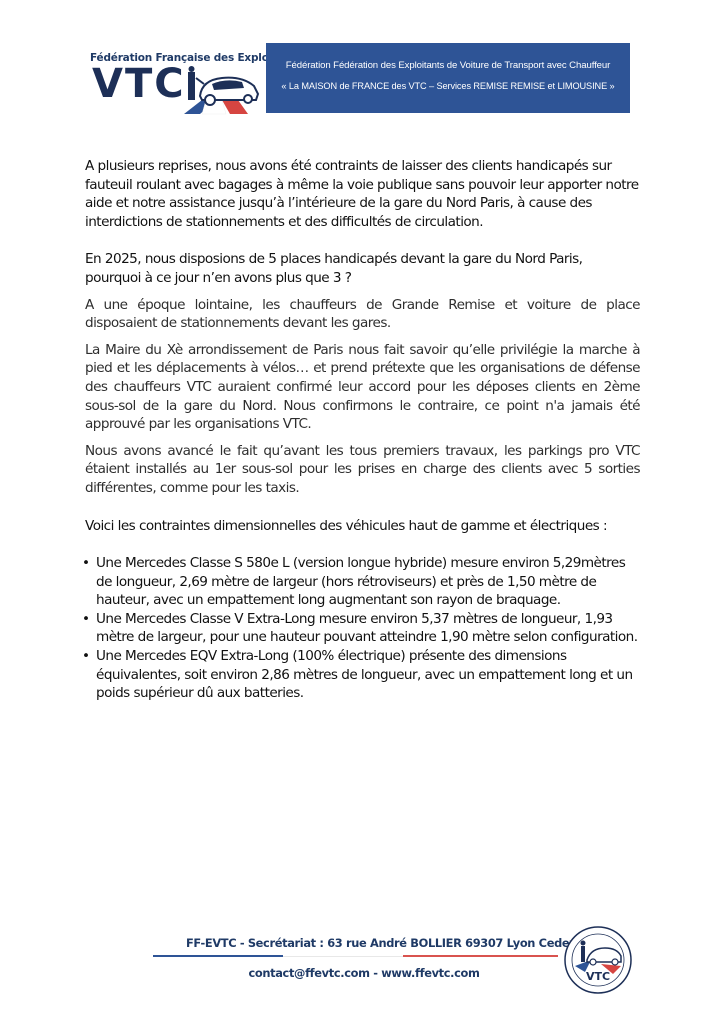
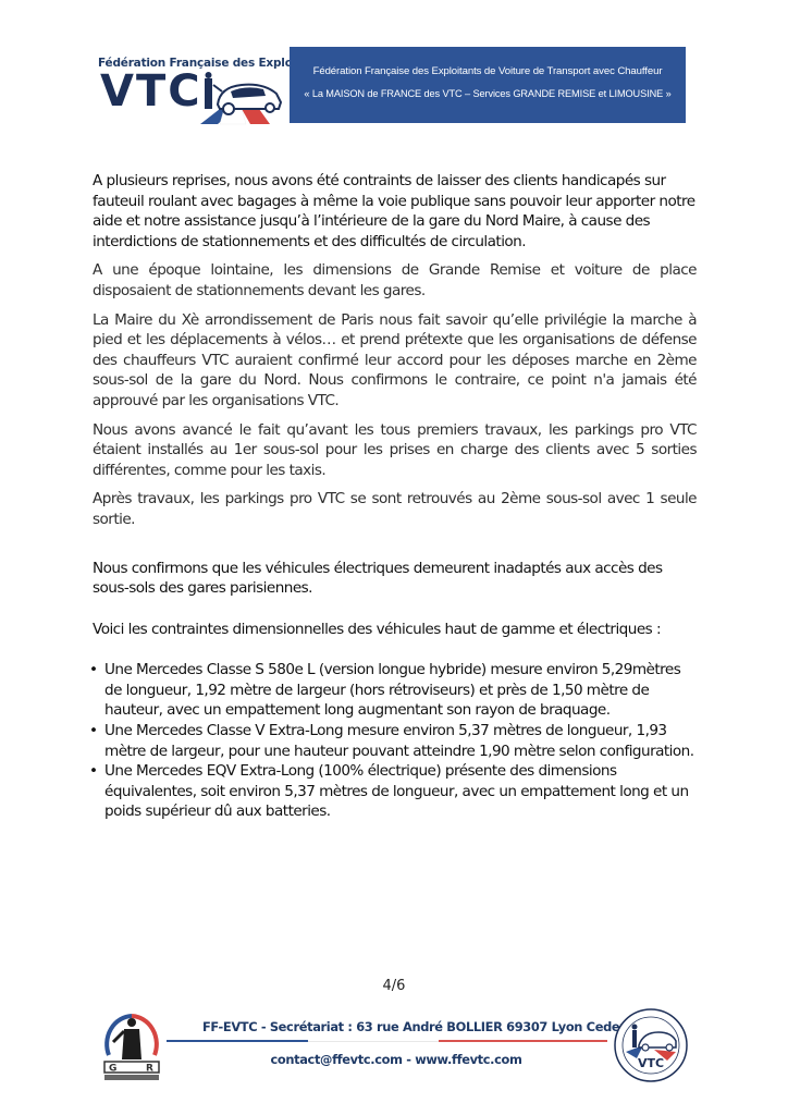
  Fédération Française des Expl
  VTC
- Fédération Fédération des Exploitants de Voiture de Transport avec Chauffeur
+ Fédération Française des Exploitants de Voiture de Transport avec Chauffeur
- « La MAISON de FRANCE des VTC – Services REMISE REMISE et LIMOUSINE »
+ « La MAISON de FRANCE des VTC – Services GRANDE REMISE et LIMOUSINE »
- A plusieurs reprises, nous avons été contraints de laisser des clients handicapés sur fauteuil roulant avec bagages à même la voie publique sans pouvoir leur apporter notre aide et notre assistance jusqu’à l’intérieure de la gare du Nord Paris, à cause des interdictions de stationnements et des difficultés de circulation.
+ A plusieurs reprises, nous avons été contraints de laisser des clients handicapés sur fauteuil roulant avec bagages à même la voie publique sans pouvoir leur apporter notre aide et notre assistance jusqu’à l’intérieure de la gare du Nord Maire, à cause des interdictions de stationnements et des difficultés de circulation.
- En 2025, nous disposions de 5 places handicapés devant la gare du Nord Paris, pourquoi à ce jour n’en avons plus que 3 ?
- A une époque lointaine, les chauffeurs de Grande Remise et voiture de place disposaient de stationnements devant les gares.
+ A une époque lointaine, les dimensions de Grande Remise et voiture de place disposaient de stationnements devant les gares.
- La Maire du Xè arrondissement de Paris nous fait savoir qu’elle privilégie la marche à pied et les déplacements à vélos… et prend prétexte que les organisations de défense des chauffeurs VTC auraient confirmé leur accord pour les déposes clients en 2ème sous-sol de la gare du Nord. Nous confirmons le contraire, ce point n'a jamais été approuvé par les organisations VTC.
+ La Maire du Xè arrondissement de Paris nous fait savoir qu’elle privilégie la marche à pied et les déplacements à vélos… et prend prétexte que les organisations de défense des chauffeurs VTC auraient confirmé leur accord pour les déposes marche en 2ème sous-sol de la gare du Nord. Nous confirmons le contraire, ce point n'a jamais été approuvé par les organisations VTC.
  Nous avons avancé le fait qu’avant les tous premiers travaux, les parkings pro VTC étaient installés au 1er sous-sol pour les prises en charge des clients avec 5 sorties différentes, comme pour les taxis.
+ Après travaux, les parkings pro VTC se sont retrouvés au 2ème sous-sol avec 1 seule sortie.
+ Nous confirmons que les véhicules électriques demeurent inadaptés aux accès des sous-sols des gares parisiennes.
  Voici les contraintes dimensionnelles des véhicules haut de gamme et électriques :
  •
- Une Mercedes Classe S 580e L (version longue hybride) mesure environ 5,29mètres de longueur, 2,69 mètre de largeur (hors rétroviseurs) et près de 1,50 mètre de hauteur, avec un empattement long augmentant son rayon de braquage.
+ Une Mercedes Classe S 580e L (version longue hybride) mesure environ 5,29mètres de longueur, 1,92 mètre de largeur (hors rétroviseurs) et près de 1,50 mètre de hauteur, avec un empattement long augmentant son rayon de braquage.
  •
  Une Mercedes Classe V Extra-Long mesure environ 5,37 mètres de longueur, 1,93 mètre de largeur, pour une hauteur pouvant atteindre 1,90 mètre selon configuration.
  •
- Une Mercedes EQV Extra-Long (100% électrique) présente des dimensions équivalentes, soit environ 2,86 mètres de longueur, avec un empattement long et un poids supérieur dû aux batteries.
+ Une Mercedes EQV Extra-Long (100% électrique) présente des dimensions équivalentes, soit environ 5,37 mètres de longueur, avec un empattement long et un poids supérieur dû aux batteries.
+ 4/6
+ G
+ R
  FF-EVTC - Secrétariat : 63 rue André BOLLIER 69307 Lyon Ced
  contact@ffevtc.com - www.ffevtc.com
  VTC
